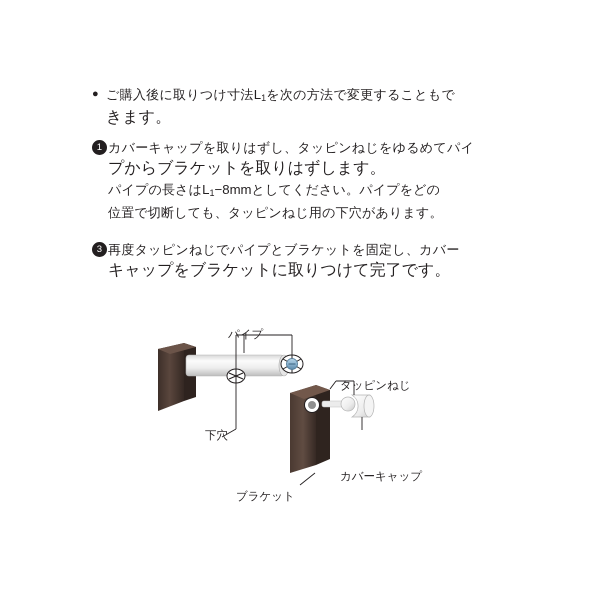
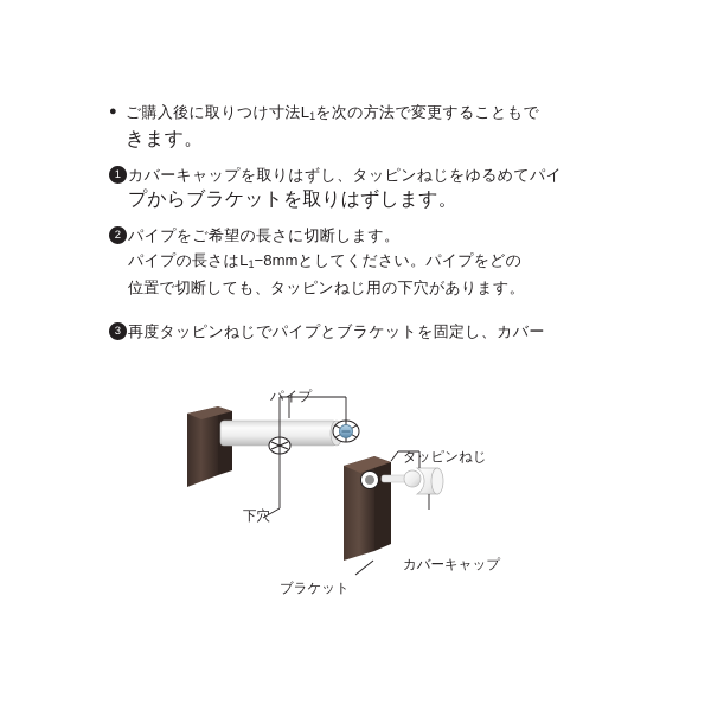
  ●
  ご購入後に取りつけ寸法L1を次の方法で変更することもで
  きます。
  1
  カバーキャップを取りはずし、タッピンねじをゆるめてパイ
  プからブラケットを取りはずします。
+ 2
+ パイプをご希望の長さに切断します。
  パイプの長さはL1−8mmとしてください。パイプをどの
  位置で切断しても、タッピンねじ用の下穴があります。
  3
  再度タッピンねじでパイプとブラケットを固定し、カバー
- キャップをブラケットに取りつけて完了です。
  パイプ
  下穴
  タッピンねじ
  カバーキャップ
  ブラケット
